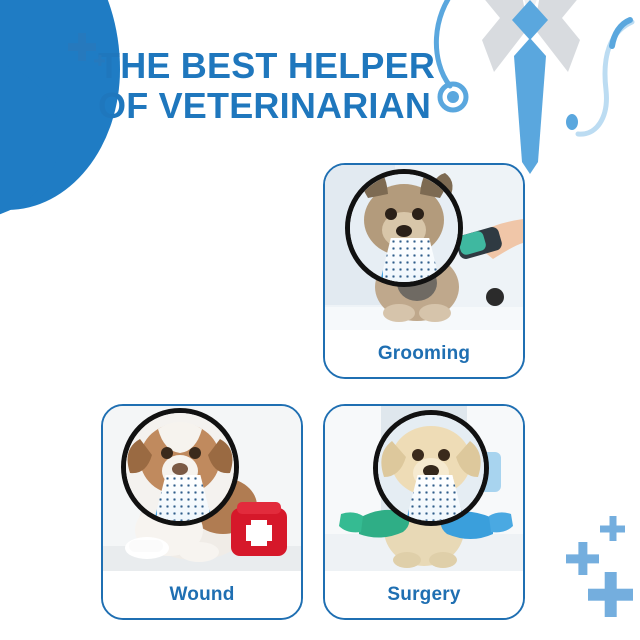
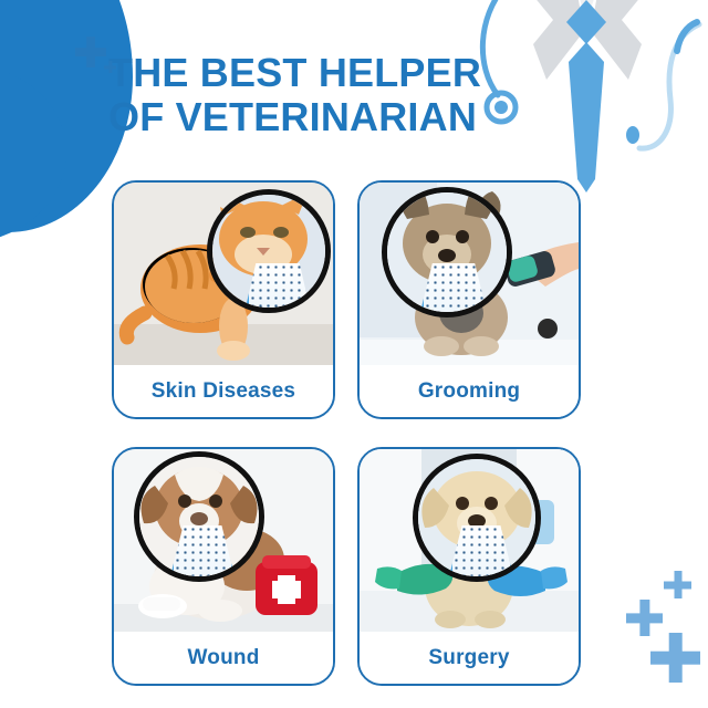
  THE BEST HELPER
  OF VETERINARIAN
+ Skin Diseases
  Grooming
  Wound
  Surgery
